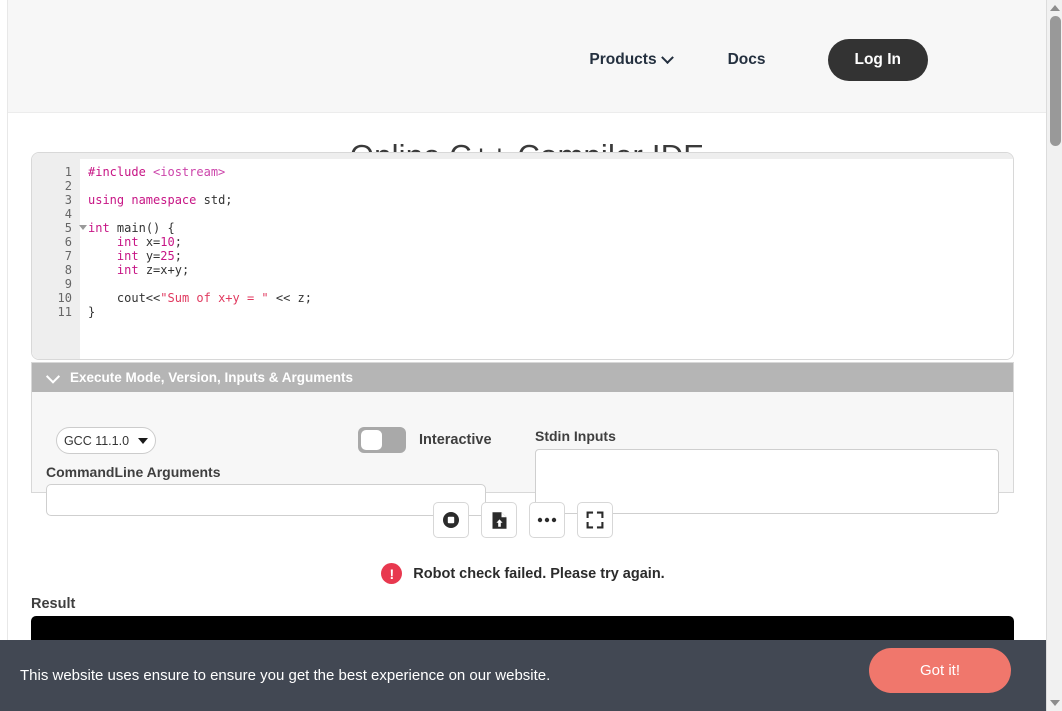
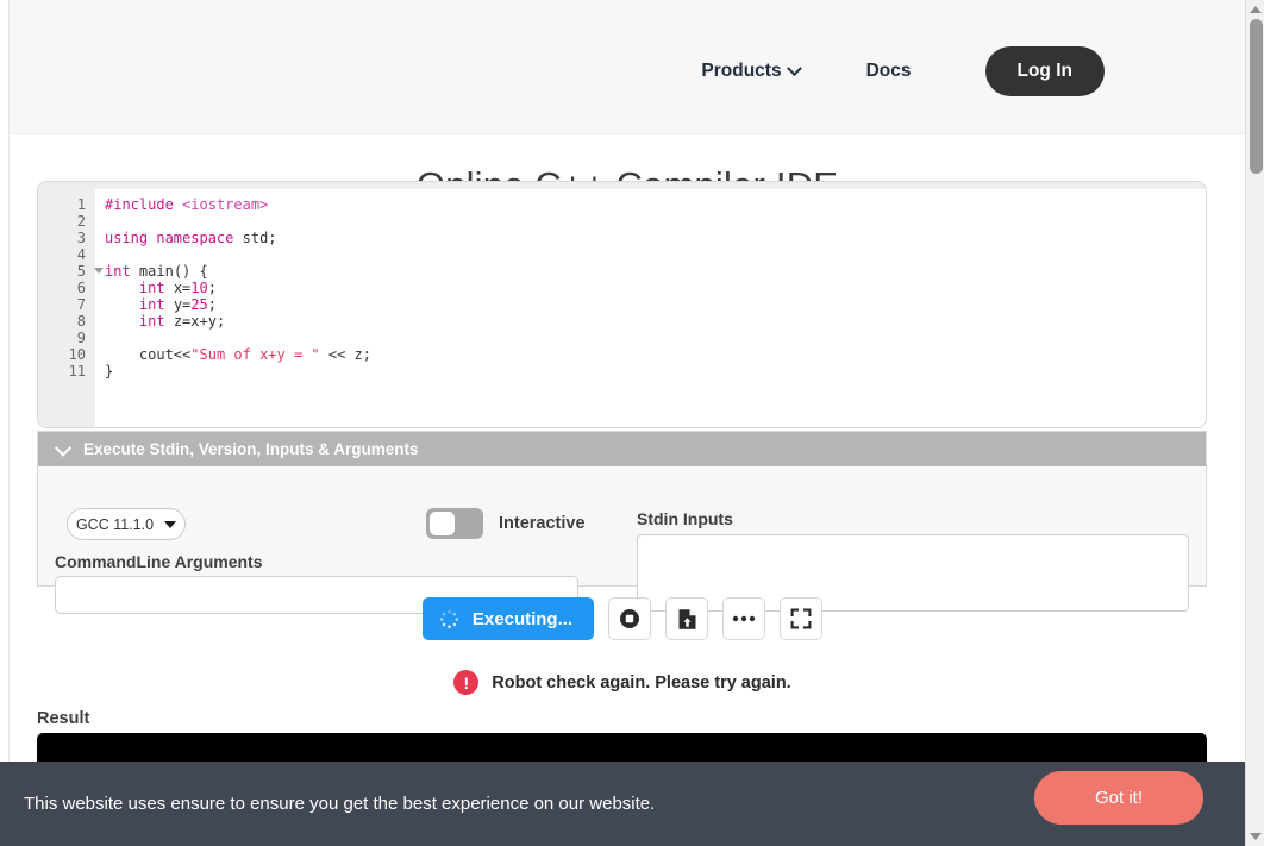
  Products
  Docs
  Log In
  1
  2
  3
  4
  5
  6
  7
  8
  9
  10
  11
  #include <iostream>
  using namespace std;
  int main() {
  int x=10;
  int y=25;
  int z=x+y;
  cout<<"Sum of x+y = " << z;
  }
- Execute Mode, Version, Inputs & Arguments
+ Execute Stdin, Version, Inputs & Arguments
  GCC 11.1.0
  Interactive
  CommandLine Arguments
  Stdin Inputs
+ Executing...
  !
- Robot check failed. Please try again.
+ Robot check again. Please try again.
  Result
  This website uses ensure to ensure you get the best experience on our website.
  Got it!
